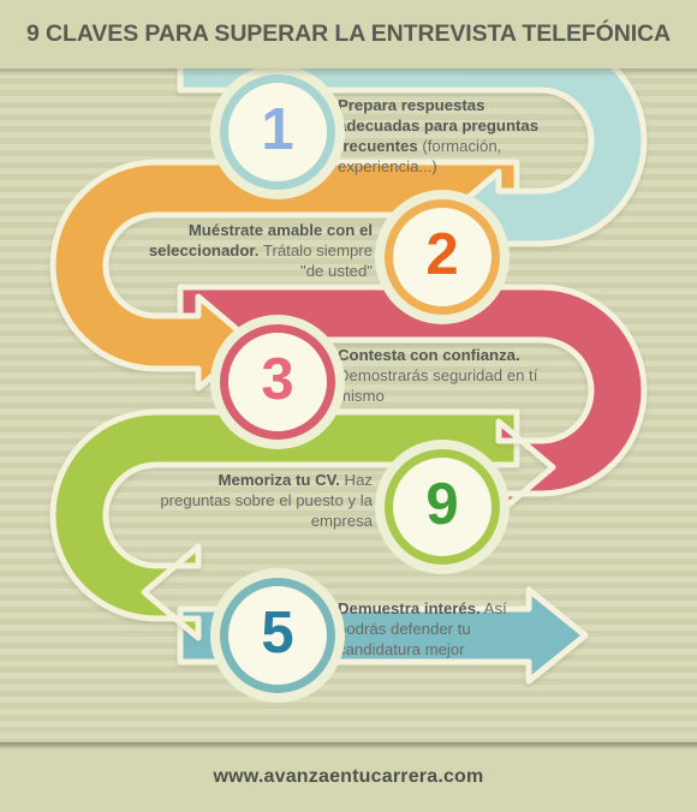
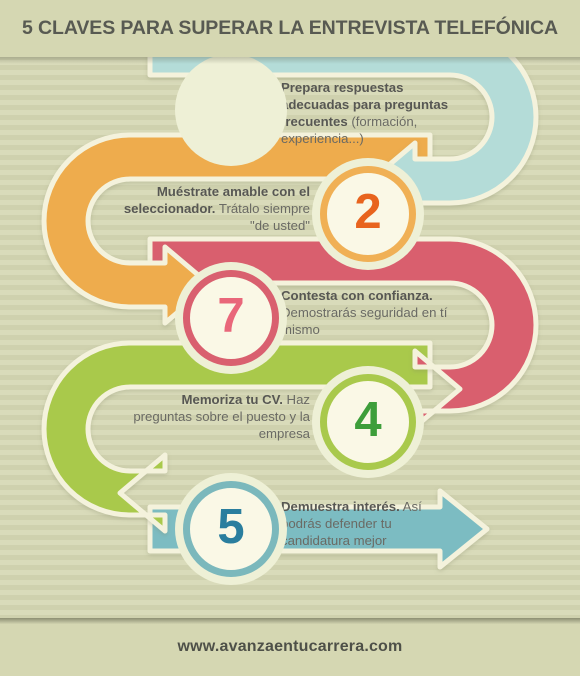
- 9 CLAVES PARA SUPERAR LA ENTREVISTA TELEFÓNICA
+ 5 CLAVES PARA SUPERAR LA ENTREVISTA TELEFÓNICA
- 1
  Prepara respuestas decuadas para preguntas recuentes (formación, experiencia...)
  2
  Muéstrate amable con el seleccionador. Trátalo siempre "de usted"
- 3
+ 7
  Contesta con confianza. emostrarás seguridad en tí mismo
- 9
+ 4
  Memoriza tu CV. Haz preguntas sobre el puesto y la empresa
  5
  Demuestra interés. Así odrás defender tu andidatura mejor
  www.avanzaentucarrera.com
